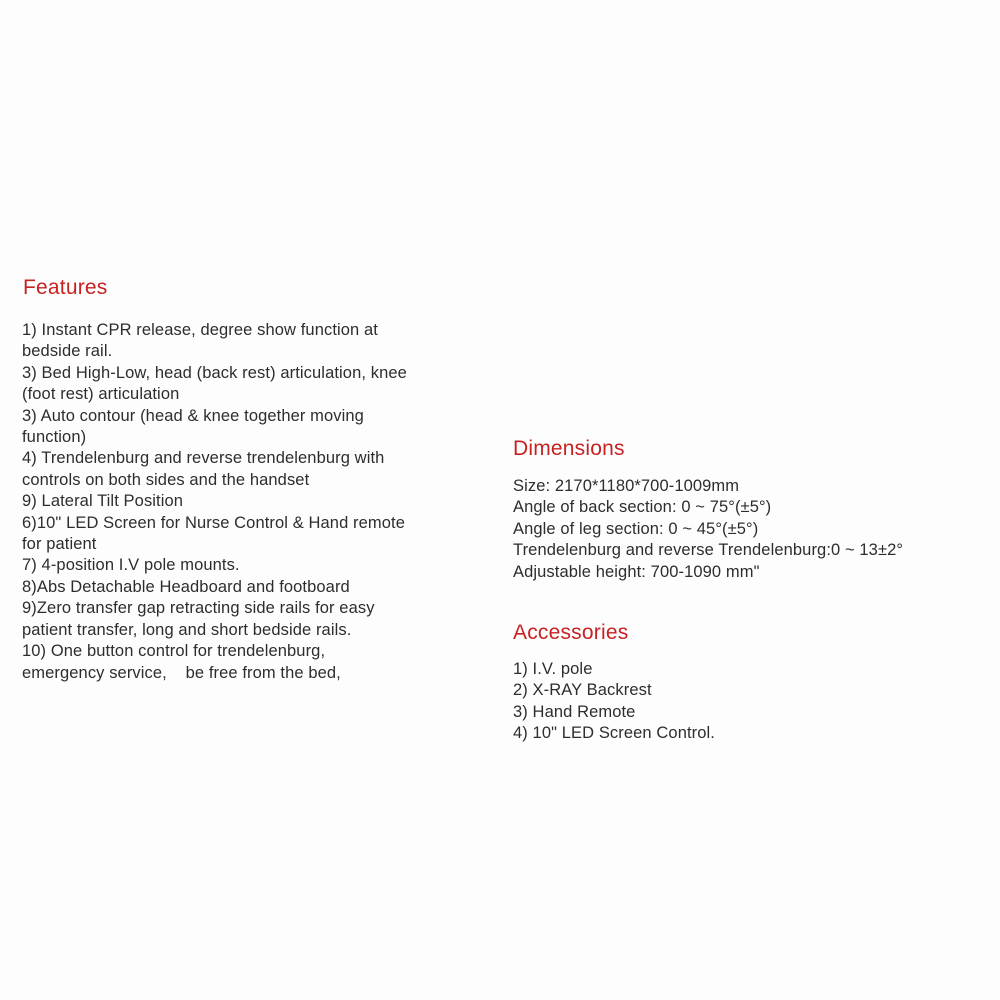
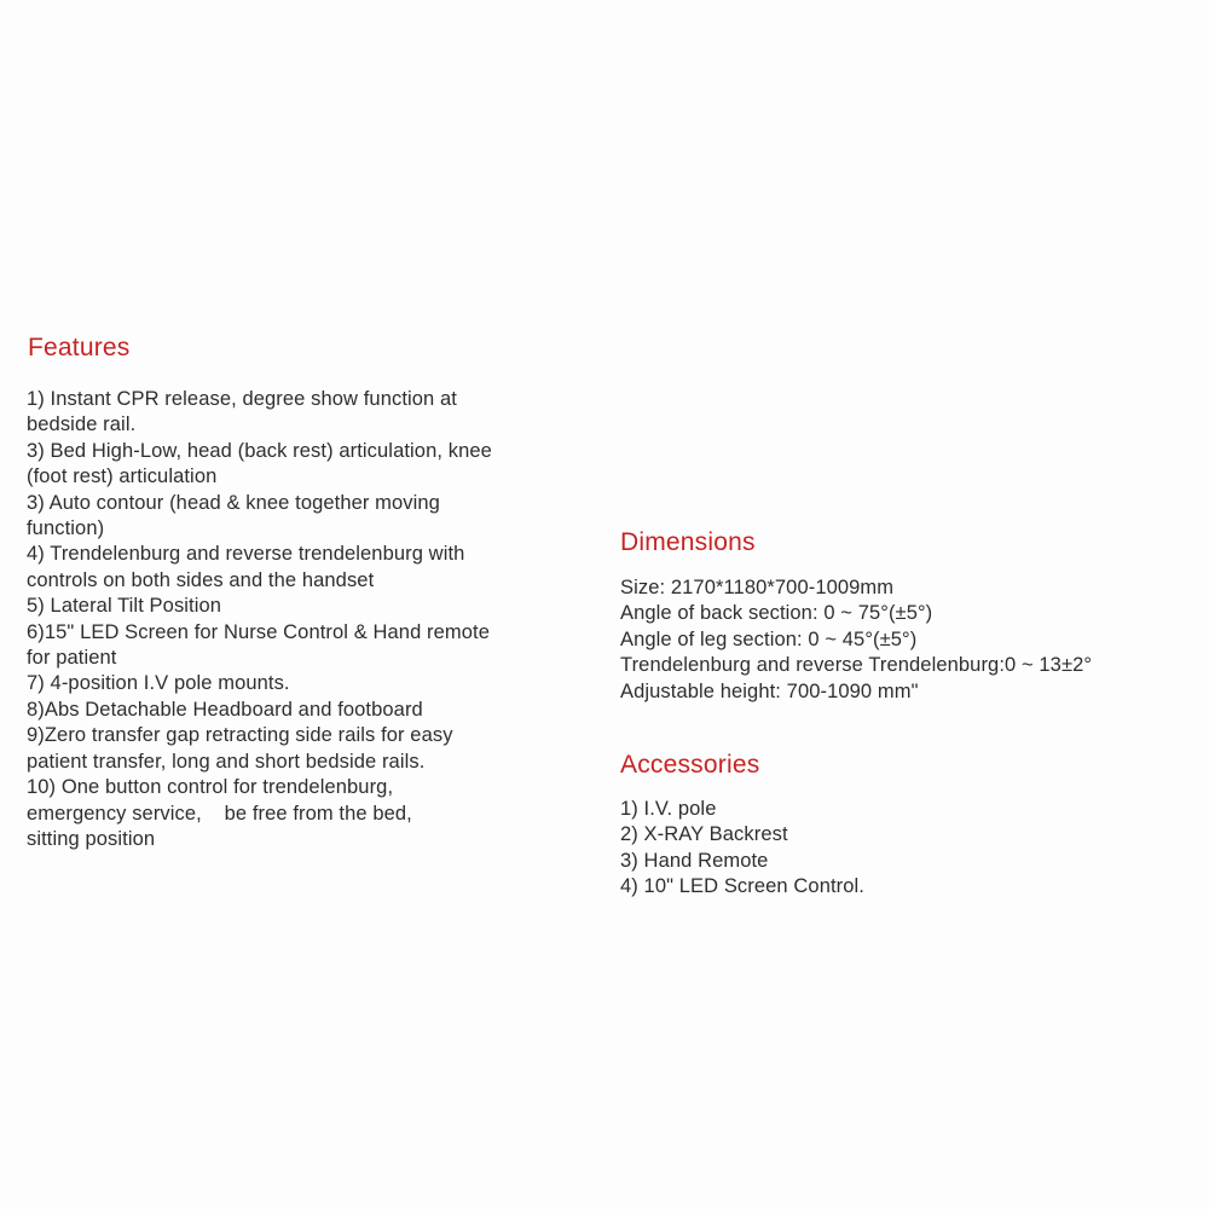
  Features
  1) Instant CPR release, degree show function at
  bedside rail.
  3) Bed High-Low, head (back rest) articulation, knee
  (foot rest) articulation
  3) Auto contour (head & knee together moving
  function)
  4) Trendelenburg and reverse trendelenburg with
  controls on both sides and the handset
- 9) Lateral Tilt Position
+ 5) Lateral Tilt Position
- 6)10" LED Screen for Nurse Control & Hand remote
+ 6)15" LED Screen for Nurse Control & Hand remote
  for patient
  7) 4-position I.V pole mounts.
  8)Abs Detachable Headboard and footboard
  9)Zero transfer gap retracting side rails for easy
  patient transfer, long and short bedside rails.
  10) One button control for trendelenburg,
  emergency service, be free from the bed,
+ sitting position
  Dimensions
  Size: 2170*1180*700-1009mm
  Angle of back section: 0 ~ 75°(±5°)
  Angle of leg section: 0 ~ 45°(±5°)
  Trendelenburg and reverse Trendelenburg:0 ~ 13±2°
  Adjustable height: 700-1090 mm"
  Accessories
  1) I.V. pole
  2) X-RAY Backrest
  3) Hand Remote
  4) 10" LED Screen Control.
